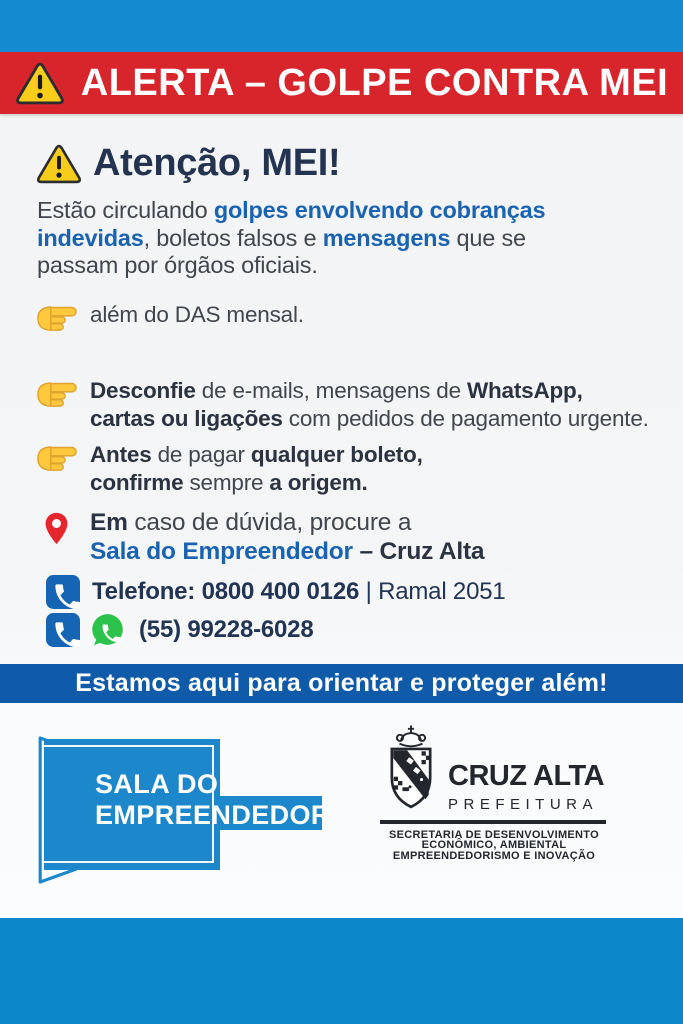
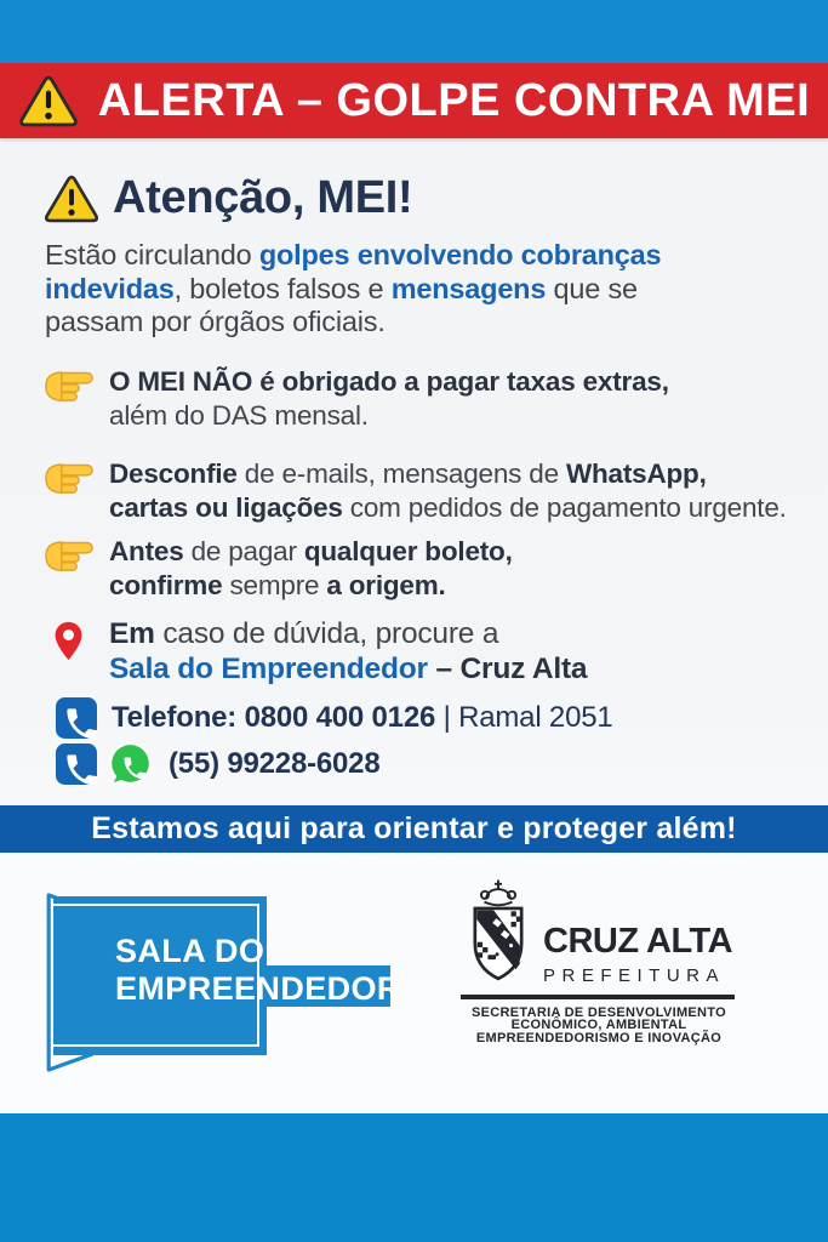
  ALERTA – GOLPE CONTRA MEI
  Atenção, MEI!
  Estão circulando golpes envolvendo cobranças
  indevidas, boletos falsos e mensagens que se
  passam por órgãos oficiais.
+ O MEI NÃO é obrigado a pagar taxas extras,
  além do DAS mensal.
  Desconfie de e-mails, mensagens de WhatsApp,
  cartas ou ligações com pedidos de pagamento urgente.
  Antes de pagar qualquer boleto,
  confirme sempre a origem.
  Em caso de dúvida, procure a
  Sala do Empreendedor – Cruz Alta
  Telefone: 0800 400 0126 | Ramal 2051
  (55) 99228-6028
  Estamos aqui para orientar e proteger além!
  SALA DO
  EMPREENDEDOR
  CRUZ ALTA
  PREFEITURA
  SECRETARIA DE DESENVOLVIMENTO
  ECONÔMICO, AMBIENTAL
  EMPREENDEDORISMO E INOVAÇÃO
